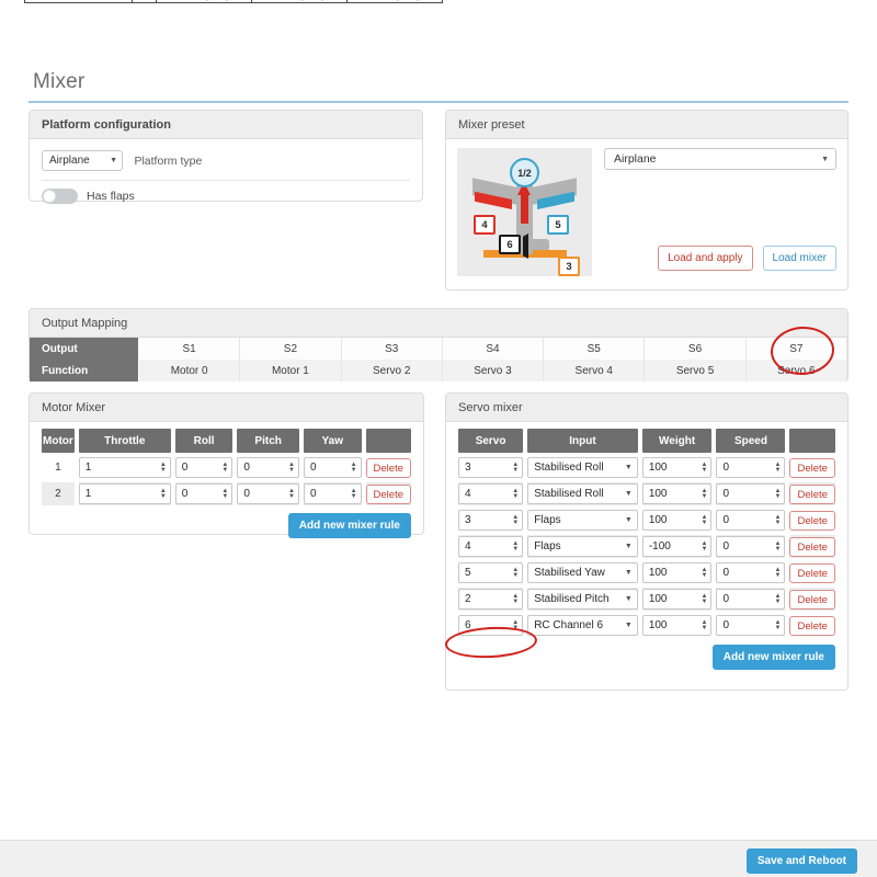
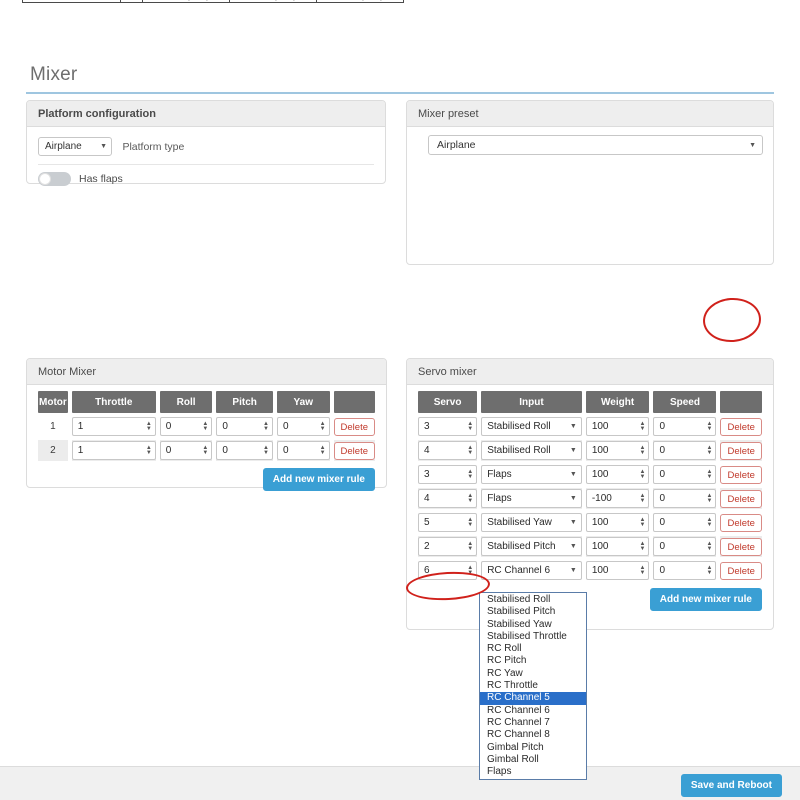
  Mixer
  Platform configuration
  Airplane
  Platform type
  Has flaps
  Mixer preset
- 1/2
- 4
- 5
- 6
- 3
  Airplane
- Load and apply
- Load mixer
- Output Mapping
- Output
- S1
- S2
- S3
- S4
- S5
- S6
- S7
- Function
- Motor 0
- Motor 1
- Servo 2
- Servo 3
- Servo 4
- Servo 5
- Servo 6
  Motor Mixer
  Motor	Throttle	Roll	Pitch	Yaw
  Add new mixer rule
  Servo mixer
  Servo	Input	Weight	Speed
  3	Stabilised Roll	100	0	Delete
  4	Stabilised Roll	100	0	Delete
  4	Flaps	-100	0	Delete
  5	Stabilised Yaw	100	0	Delete
  2	Stabilised Pitch	100	0	Delete
  6	RC Channel 6	100	0	Delete
  Add new mixer rule
+ Stabilised Roll
+ Stabilised Pitch
+ Stabilised Yaw
+ Stabilised Throttle
+ RC Roll
+ RC Pitch
+ RC Yaw
+ RC Throttle
+ RC Channel 5
+ RC Channel 6
+ RC Channel 7
+ RC Channel 8
+ Gimbal Pitch
+ Gimbal Roll
+ Flaps
  Save and Reboot
